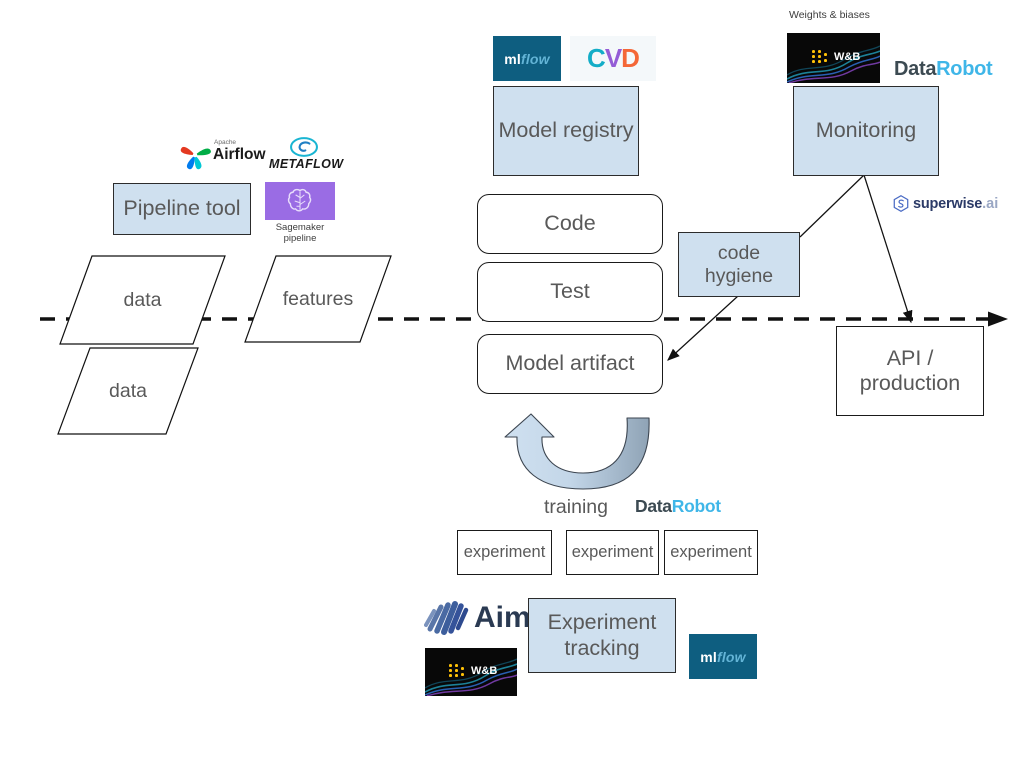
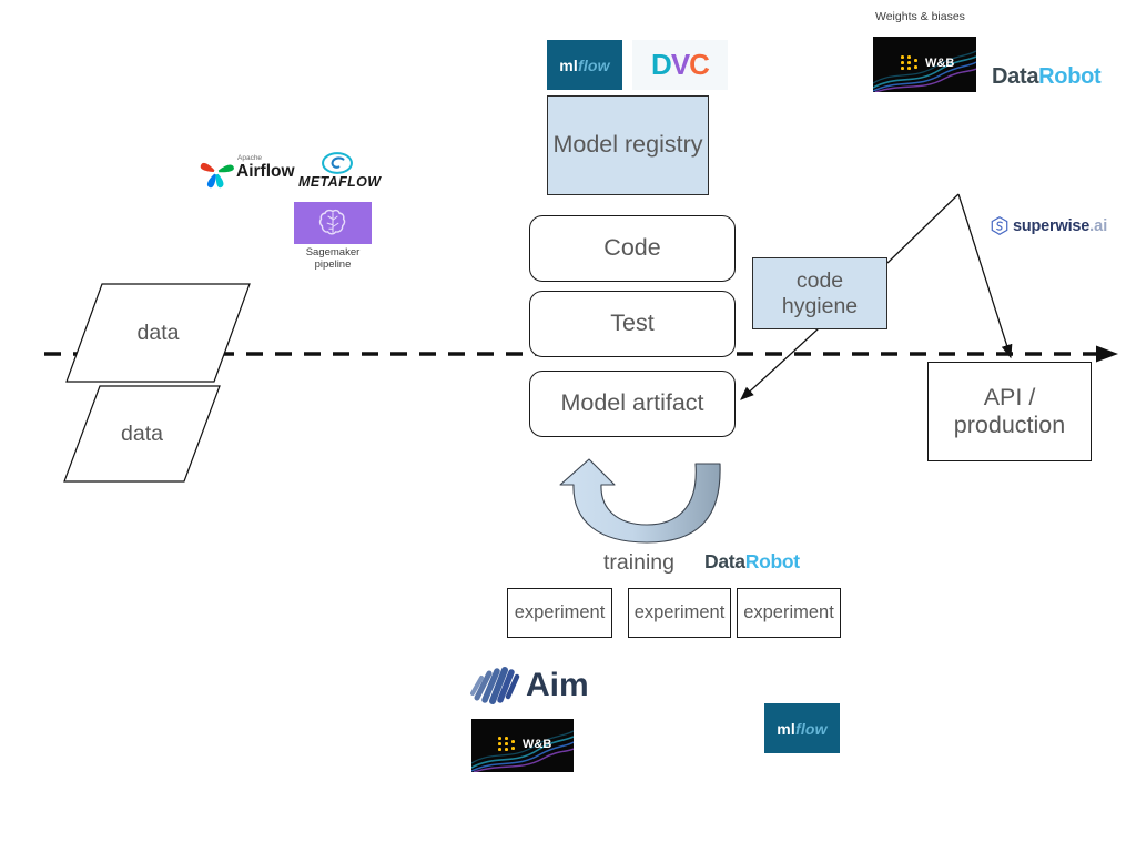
  Airflow
  METAFLOW
- Pipeline tool
  Sagemaker pipeline
  data
  data
- features
  ml
  flow
- C
+ D
  V
- D
+ C
  Model registry
  Code
  Test
  Model artifact
  code
  hygiene
  training
  Data
  Robot
  experiment
  experiment
  experiment
  Aim
  W&B
- Experiment
- tracking
  ml
  flow
  Weights & biases
  W&B
  Data
  Robot
- Monitoring
  superwise
  .ai
  API /
  production
